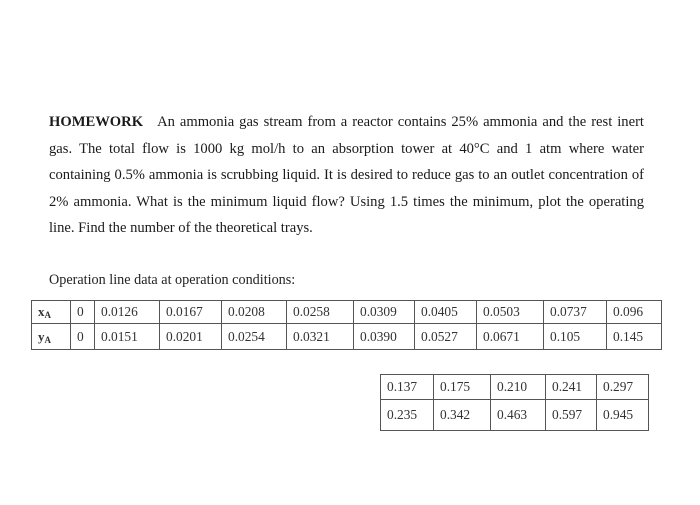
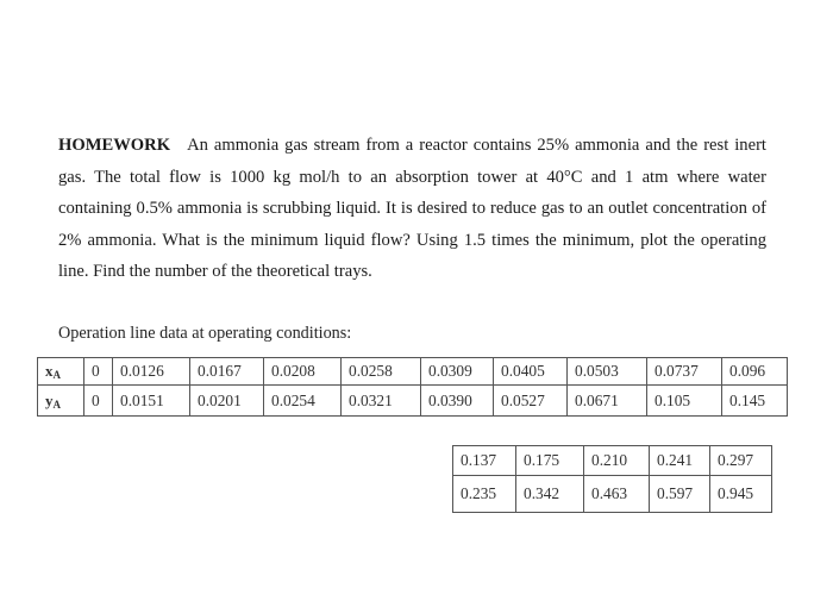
  HOMEWORK An ammonia gas stream from a reactor contains 25% ammonia and the rest inert gas. The total flow is 1000 kg mol/h to an absorption tower at 40°C and 1 atm where water containing 0.5% ammonia is scrubbing liquid. It is desired to reduce gas to an outlet concentration of 2% ammonia. What is the minimum liquid flow? Using 1.5 times the minimum, plot the operating line. Find the number of the theoretical trays.
- Operation line data at operation conditions:
+ Operation line data at operating conditions:
  xA	0	0.0126	0.0167	0.0208	0.0258	0.0309	0.0405	0.0503	0.0737	0.096
  yA	0	0.0151	0.0201	0.0254	0.0321	0.0390	0.0527	0.0671	0.105	0.145
  0.137	0.175	0.210	0.241	0.297
  0.235	0.342	0.463	0.597	0.945
